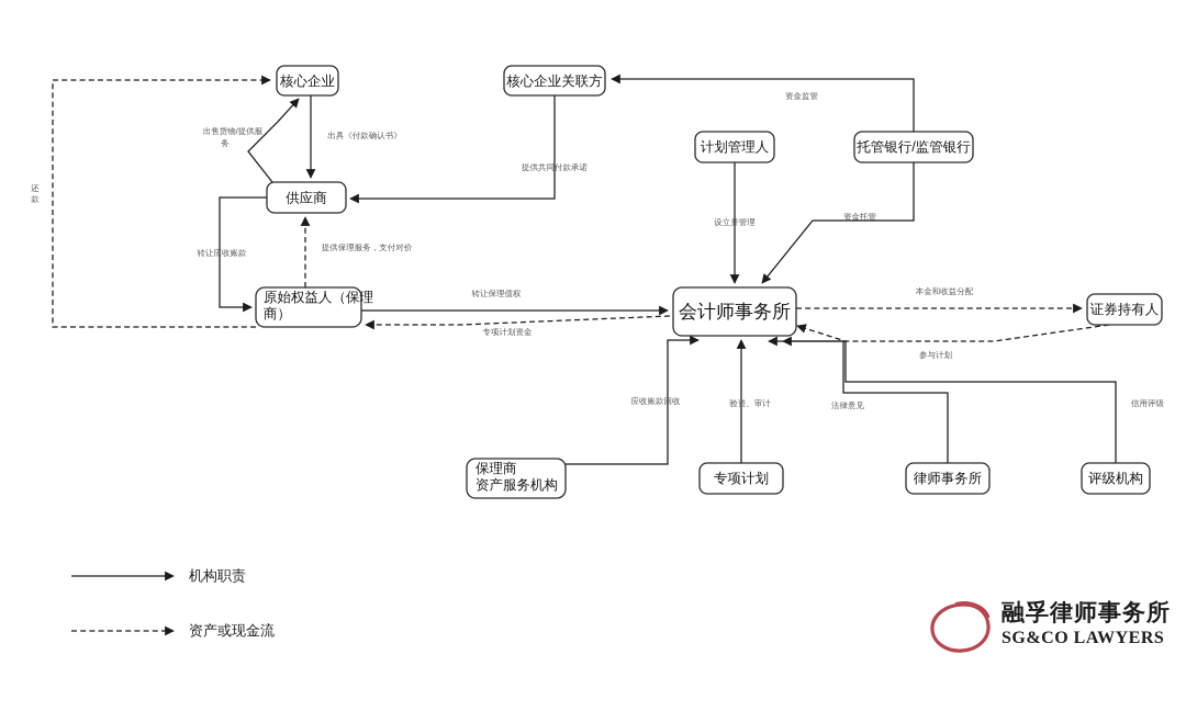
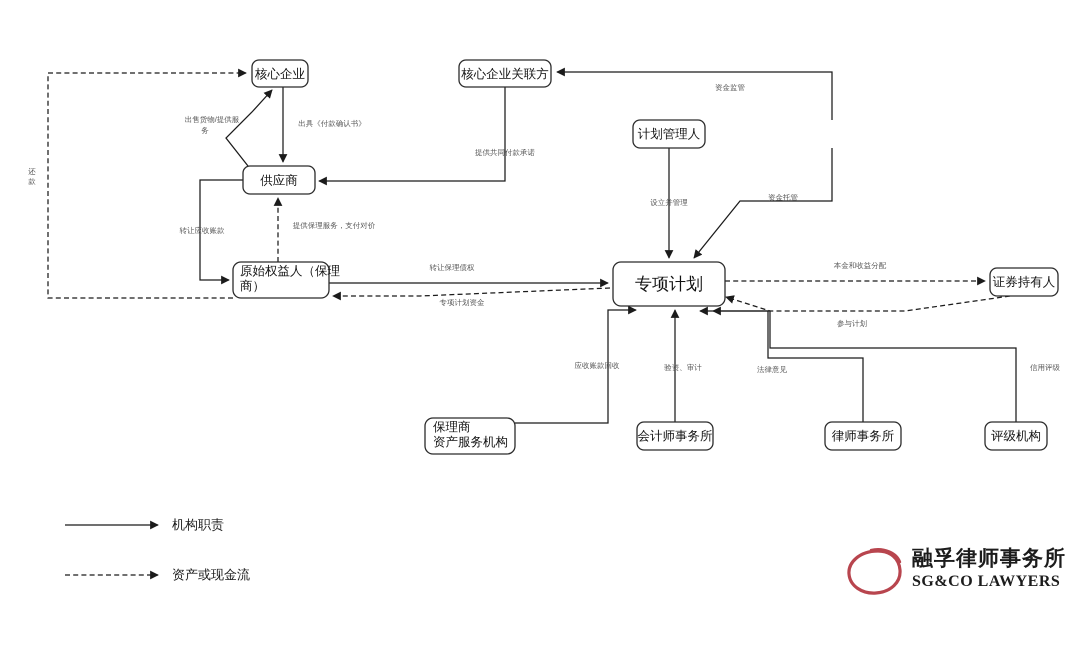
  还款
  出售货物/提供服务
  出具《付款确认书》
  提供共同付款承诺
  资金监管
  转让应收账款
  提供保理服务，支付对价
  转让保理债权
  专项计划资金
  设立并管理
  资金托管
  本金和收益分配
  参与计划
  应收账款回收
  验资、审计
  法律意见
  信用评级
  核心企业
  核心企业关联方
  供应商
  计划管理人
- 托管银行/监管银行
  原始权益人（保理商）
- 会计师事务所
+ 专项计划
  证券持有人
  保理商资产服务机构
- 专项计划
+ 会计师事务所
  律师事务所
  评级机构
  机构职责
  资产或现金流
  融孚律师事务所
  SG&CO LAWYERS
